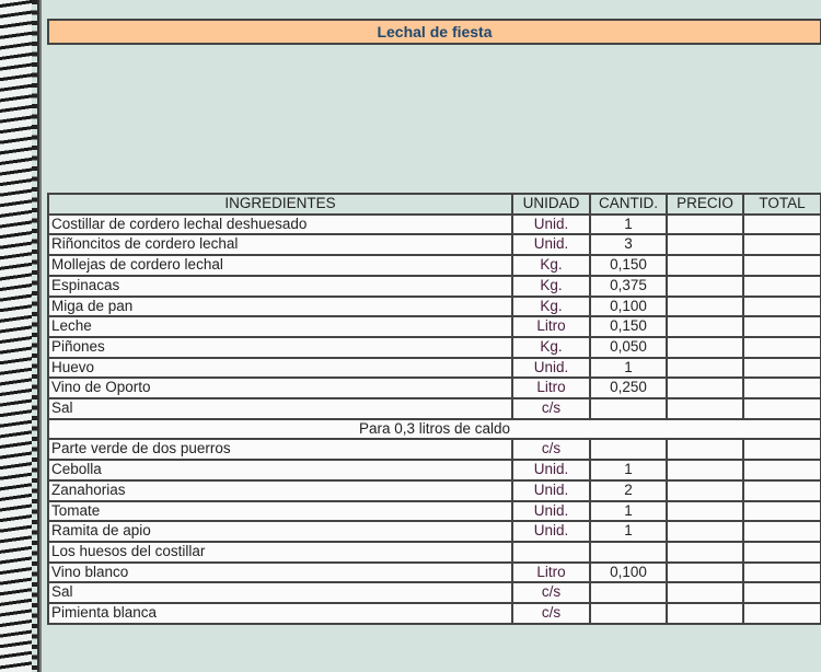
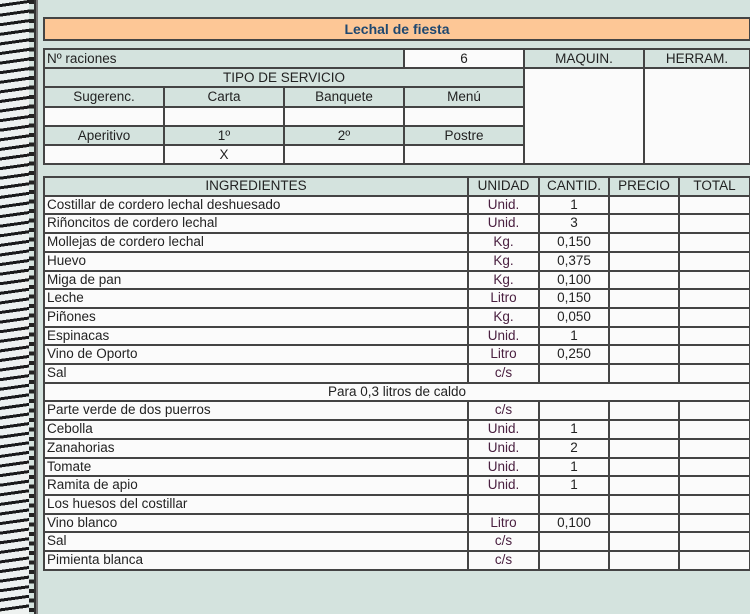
  Lechal de fiesta
+ Nº raciones	6	MAQUIN.	HERRAM.
+ TIPO DE SERVICIO
+ Sugerenc.	Carta	Banquete	Menú
+ Aperitivo	1º	2º	Postre
+ 	X
  INGREDIENTES	UNIDAD	CANTID.	PRECIO	TOTAL
  Costillar de cordero lechal deshuesado	Unid.	1
  Riñoncitos de cordero lechal	Unid.	3
  Mollejas de cordero lechal	Kg.	0,150
- Espinacas	Kg.	0,375
+ Huevo	Kg.	0,375
  Miga de pan	Kg.	0,100
  Leche	Litro	0,150
  Piñones	Kg.	0,050
- Huevo	Unid.	1
+ Espinacas	Unid.	1
  Vino de Oporto	Litro	0,250
  Sal	c/s
  Para 0,3 litros de caldo
  Parte verde de dos puerros	c/s
  Cebolla	Unid.	1
  Zanahorias	Unid.	2
  Tomate	Unid.	1
  Ramita de apio	Unid.	1
  Los huesos del costillar
  Vino blanco	Litro	0,100
  Sal	c/s
  Pimienta blanca	c/s
